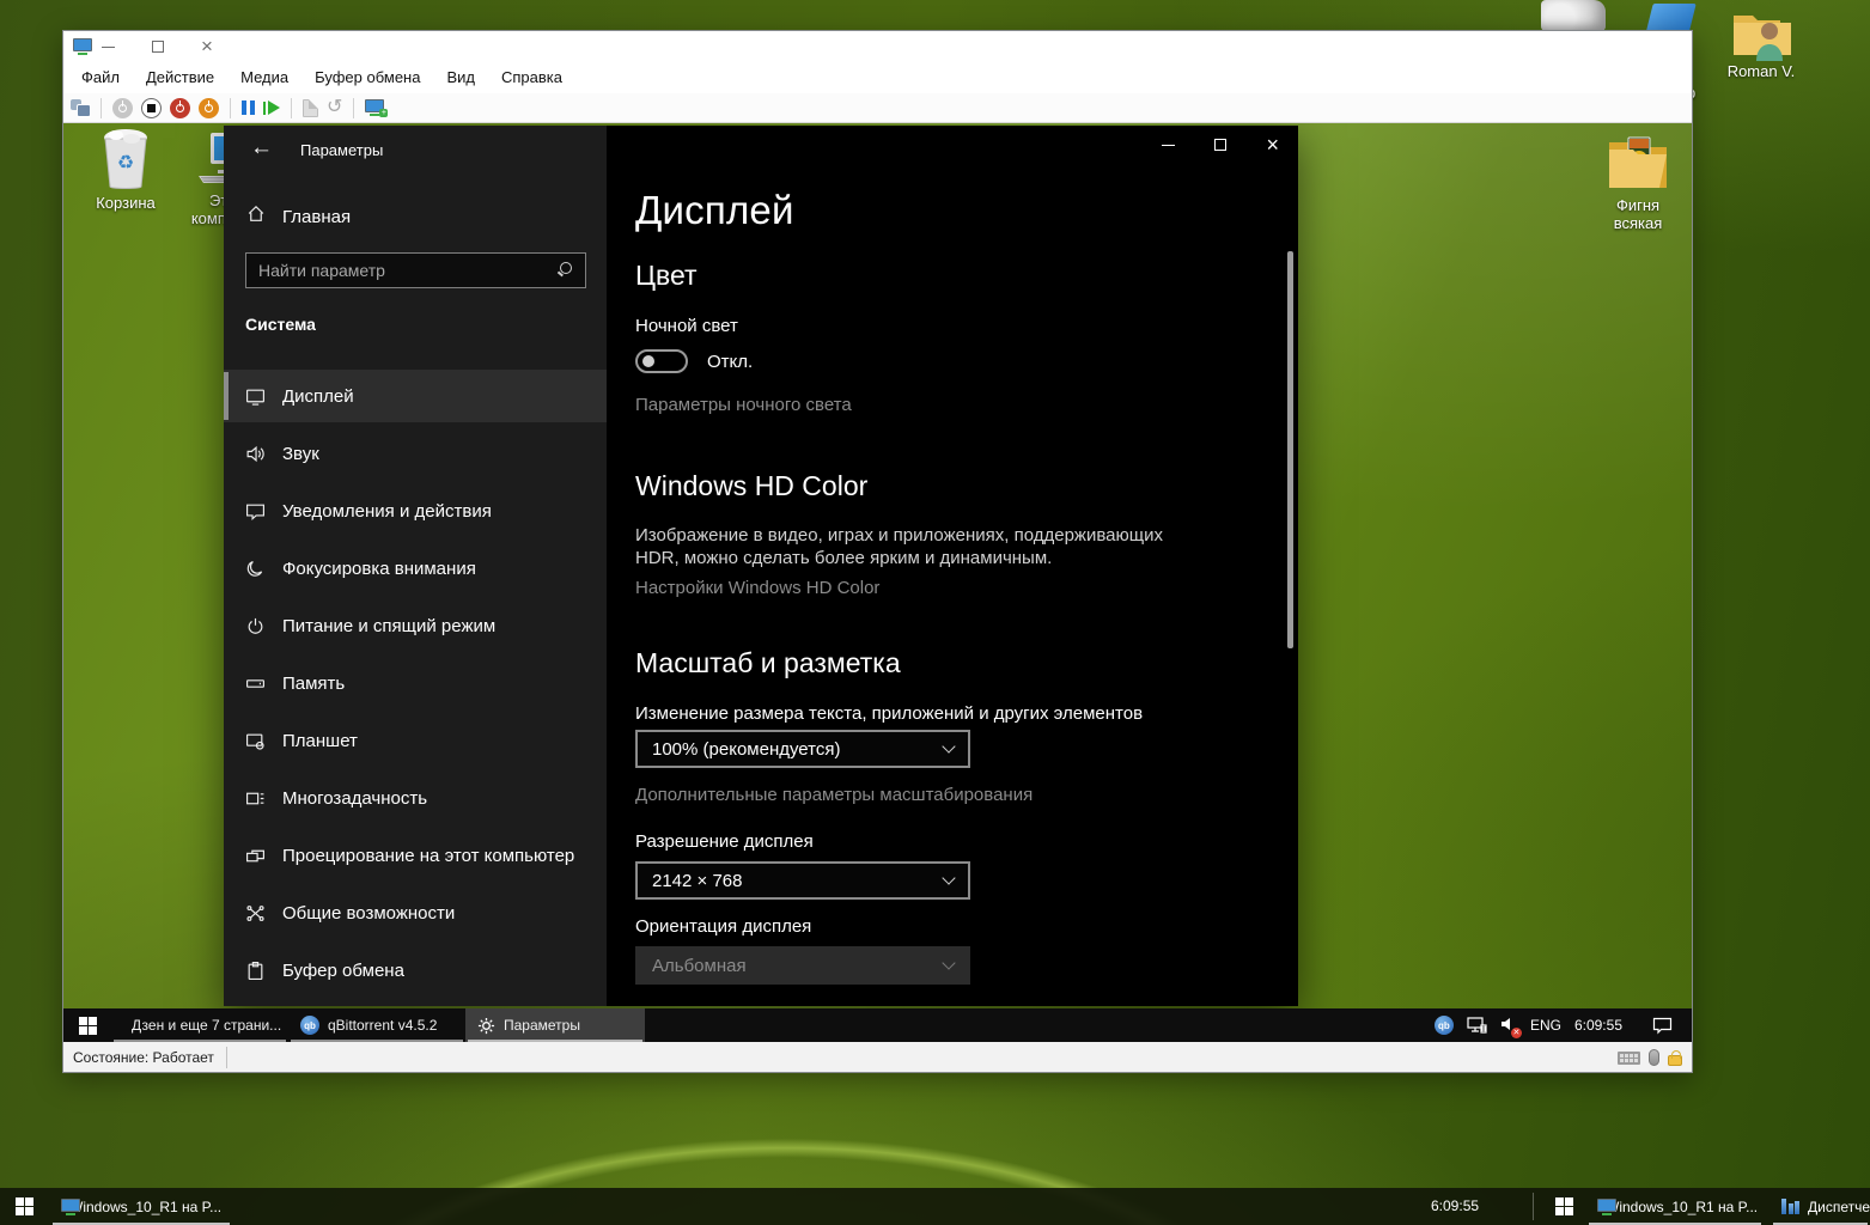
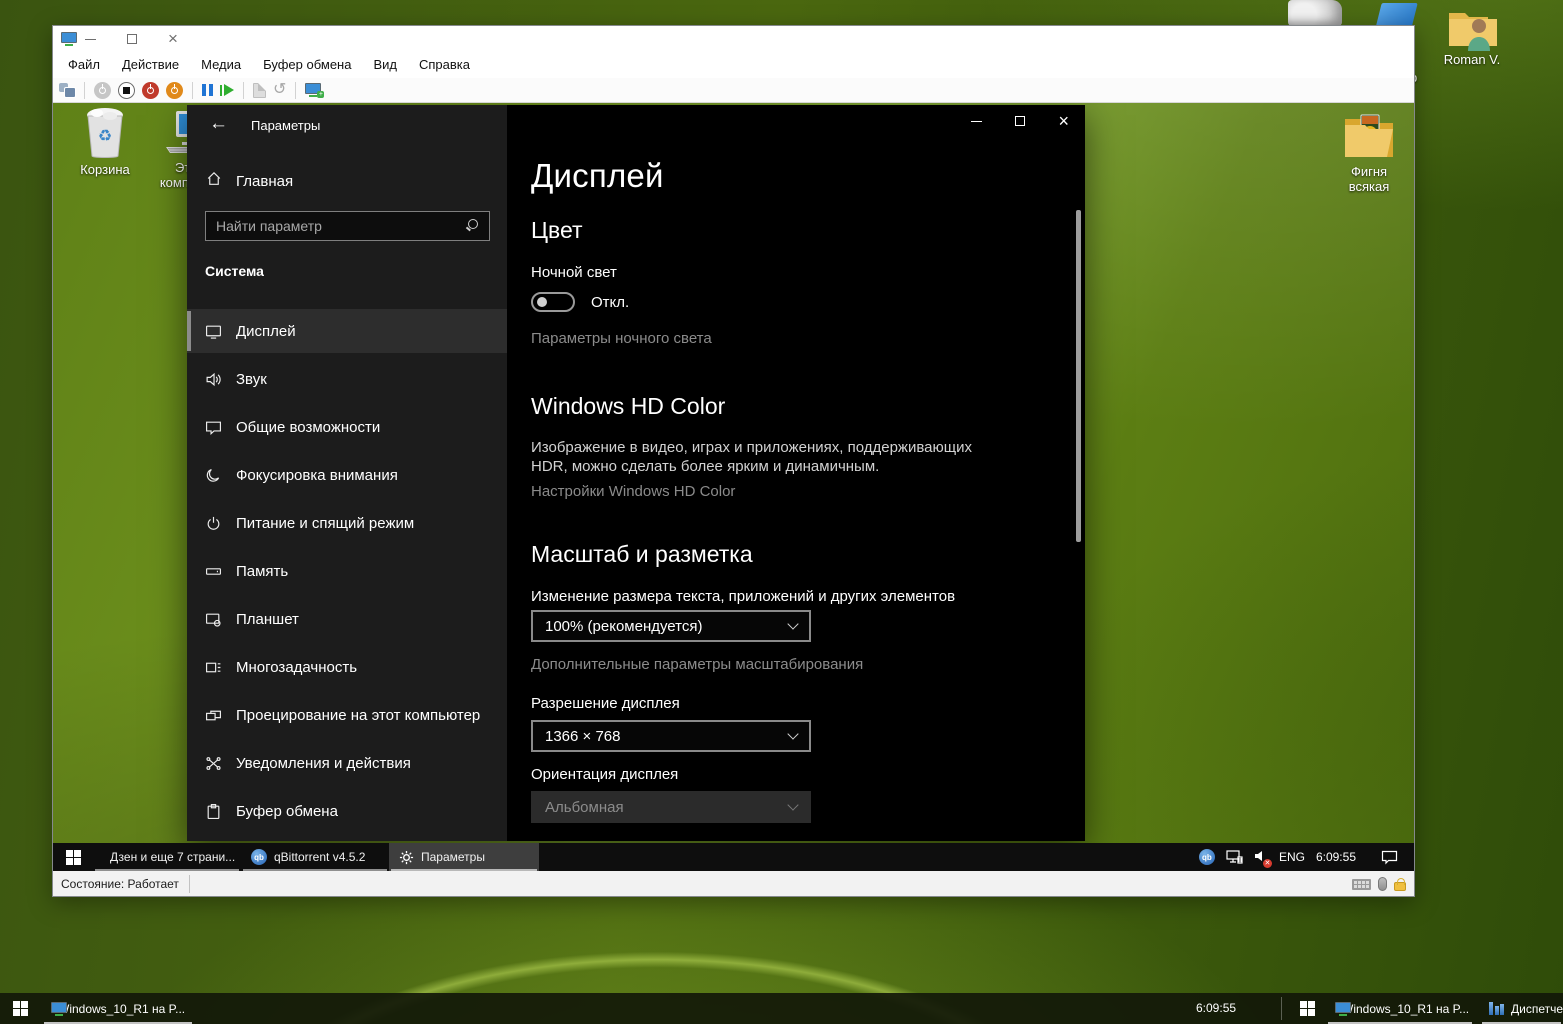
  Roman V.
  ×
  Файл
  Действие
  Медиа
  Буфер обмена
  Вид
  Справка
  ↺
  ♻
  Корзина
  Фигня
  всякая
  ×
  ←
  Параметры
  Главная
  Найти параметр
  Система
  Дисплей
  Звук
- Уведомления и действия
+ Общие возможности
  Фокусировка внимания
  Питание и спящий режим
  Память
  Планшет
  Многозадачность
  Проецирование на этот компьютер
- Общие возможности
+ Уведомления и действия
  Буфер обмена
  Дисплей
  Цвет
  Ночной свет
  Откл.
  Параметры ночного света
  Windows HD Color
  Изображение в видео, играх и приложениях, поддерживающих HDR, можно сделать более ярким и динамичным.
  Настройки Windows HD Color
  Масштаб и разметка
  Изменение размера текста, приложений и других элементов
  100% (рекомендуется)
  Дополнительные параметры масштабирования
  Разрешение дисплея
- 2142 × 768
+ 1366 × 768
  Ориентация дисплея
  Альбомная
  Дзен и еще 7 страни...
  qb
  qBittorrent v4.5.2
  Параметры
  qb
  ENG
  6:09:55
  Состояние: Работает
  indows_10_R1 на P...
  6:09:55
  indows_10_R1 на P...
  Диспетче
